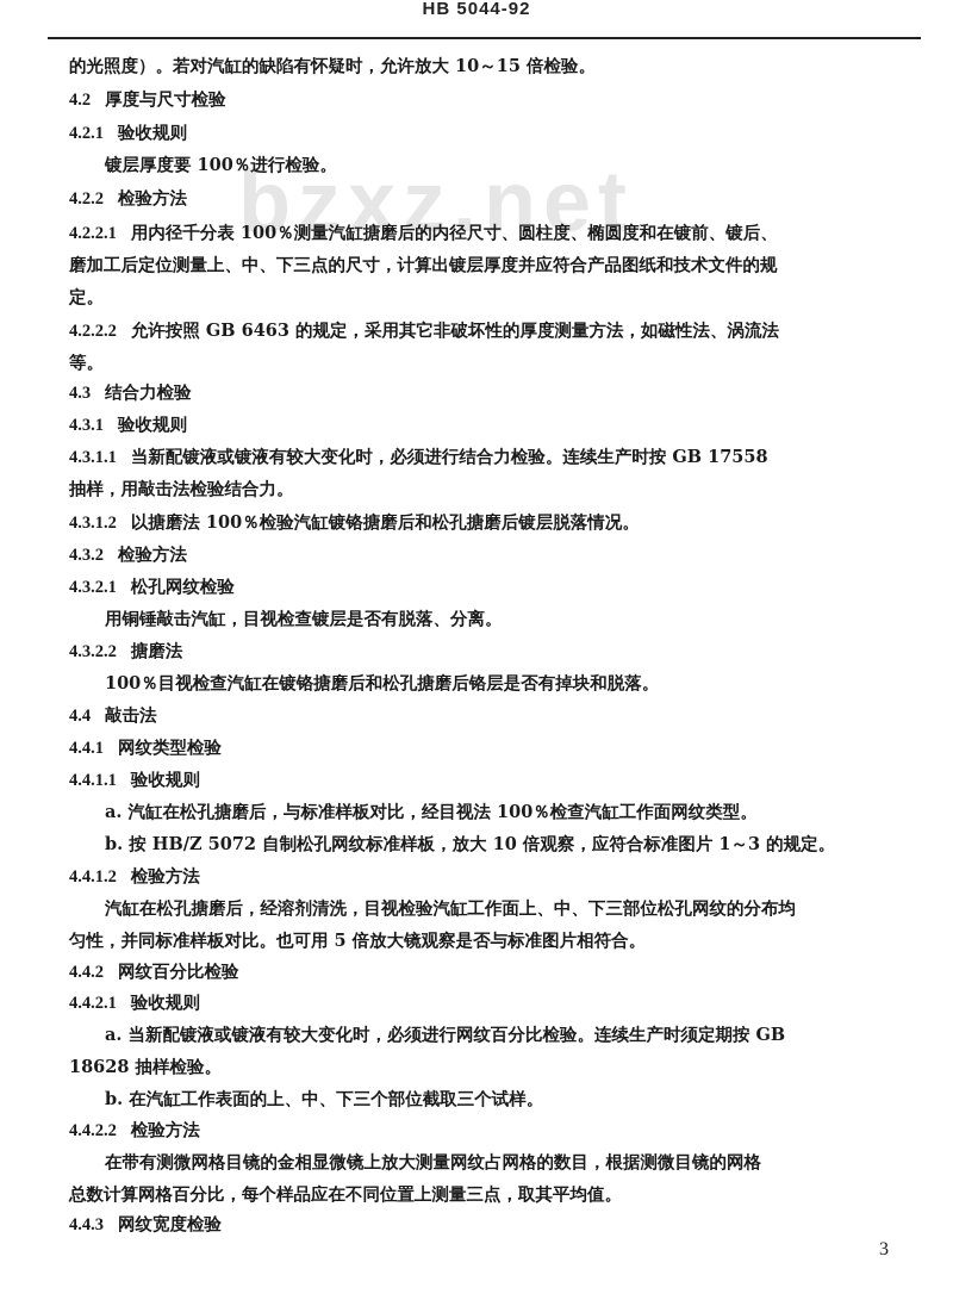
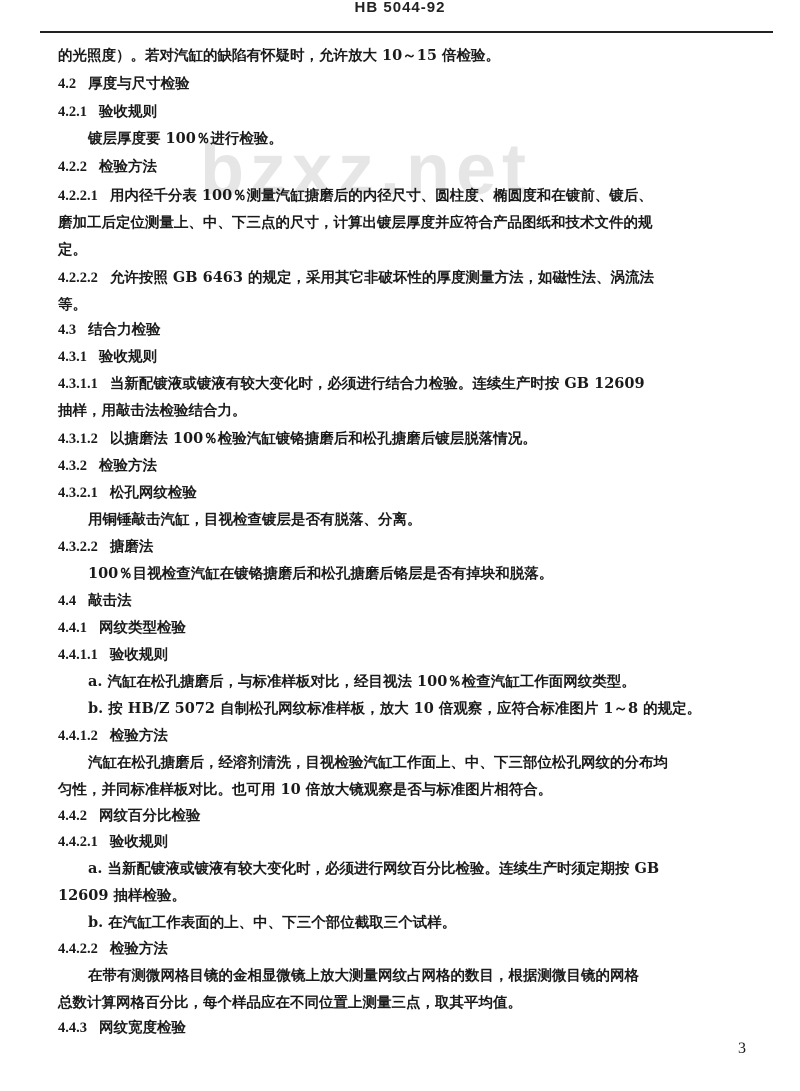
  HB 5044-92
  bzxz.net
  的光照度）。若对汽缸的缺陷有怀疑时，允许放大 10～15 倍检验。
  4.2 厚度与尺寸检验
  4.2.1 验收规则
  镀层厚度要 100％进行检验。
  4.2.2 检验方法
  4.2.2.1 用内径千分表 100％测量汽缸搪磨后的内径尺寸、圆柱度、椭圆度和在镀前、镀后、
  磨加工后定位测量上、中、下三点的尺寸，计算出镀层厚度并应符合产品图纸和技术文件的规
  定。
  4.2.2.2 允许按照 GB 6463 的规定，采用其它非破坏性的厚度测量方法，如磁性法、涡流法
  等。
  4.3 结合力检验
  4.3.1 验收规则
- 4.3.1.1 当新配镀液或镀液有较大变化时，必须进行结合力检验。连续生产时按 GB 17558
+ 4.3.1.1 当新配镀液或镀液有较大变化时，必须进行结合力检验。连续生产时按 GB 12609
  抽样，用敲击法检验结合力。
  4.3.1.2 以搪磨法 100％检验汽缸镀铬搪磨后和松孔搪磨后镀层脱落情况。
  4.3.2 检验方法
  4.3.2.1 松孔网纹检验
  用铜锤敲击汽缸，目视检查镀层是否有脱落、分离。
  4.3.2.2 搪磨法
  100％目视检查汽缸在镀铬搪磨后和松孔搪磨后铬层是否有掉块和脱落。
  4.4 敲击法
  4.4.1 网纹类型检验
  4.4.1.1 验收规则
  a. 汽缸在松孔搪磨后，与标准样板对比，经目视法 100％检查汽缸工作面网纹类型。
- b. 按 HB/Z 5072 自制松孔网纹标准样板，放大 10 倍观察，应符合标准图片 1～3 的规定。
+ b. 按 HB/Z 5072 自制松孔网纹标准样板，放大 10 倍观察，应符合标准图片 1～8 的规定。
  4.4.1.2 检验方法
  汽缸在松孔搪磨后，经溶剂清洗，目视检验汽缸工作面上、中、下三部位松孔网纹的分布均
- 匀性，并同标准样板对比。也可用 5 倍放大镜观察是否与标准图片相符合。
+ 匀性，并同标准样板对比。也可用 10 倍放大镜观察是否与标准图片相符合。
  4.4.2 网纹百分比检验
  4.4.2.1 验收规则
  a. 当新配镀液或镀液有较大变化时，必须进行网纹百分比检验。连续生产时须定期按 GB
- 18628 抽样检验。
+ 12609 抽样检验。
  b. 在汽缸工作表面的上、中、下三个部位截取三个试样。
  4.4.2.2 检验方法
  在带有测微网格目镜的金相显微镜上放大测量网纹占网格的数目，根据测微目镜的网格
  总数计算网格百分比，每个样品应在不同位置上测量三点，取其平均值。
  4.4.3 网纹宽度检验
  3
